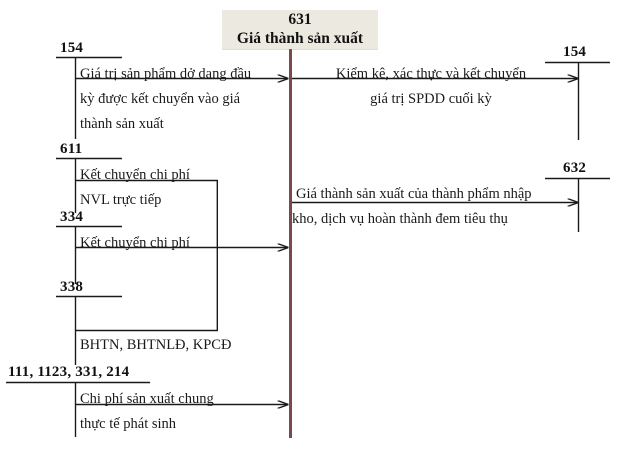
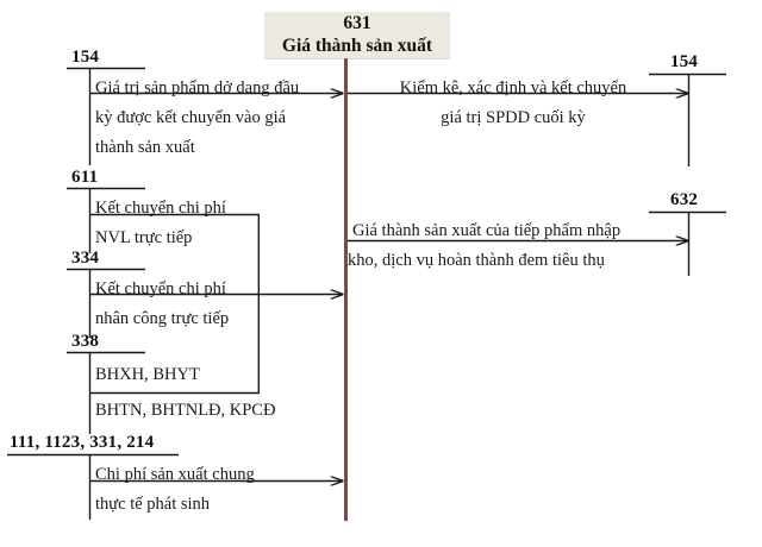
  631
  Giá thành sản xuất
  154
  Giá trị sản phẩm dở dang đầu
  kỳ được kết chuyển vào giá
  thành sản xuất
  611
  Kết chuyển chi phí
  NVL trực tiếp
  334
  Kết chuyển chi phí
+ nhân công trực tiếp
  338
+ BHXH, BHYT
  BHTN, BHTNLĐ, KPCĐ
  111, 1123, 331, 214
  Chi phí sản xuất chung
  thực tế phát sinh
  154
- Kiểm kê, xác thực và kết chuyển
+ Kiểm kê, xác định và kết chuyển
  giá trị SPDD cuối kỳ
  632
- Giá thành sản xuất của thành phẩm nhập
+ Giá thành sản xuất của tiếp phẩm nhập
  kho, dịch vụ hoàn thành đem tiêu thụ
